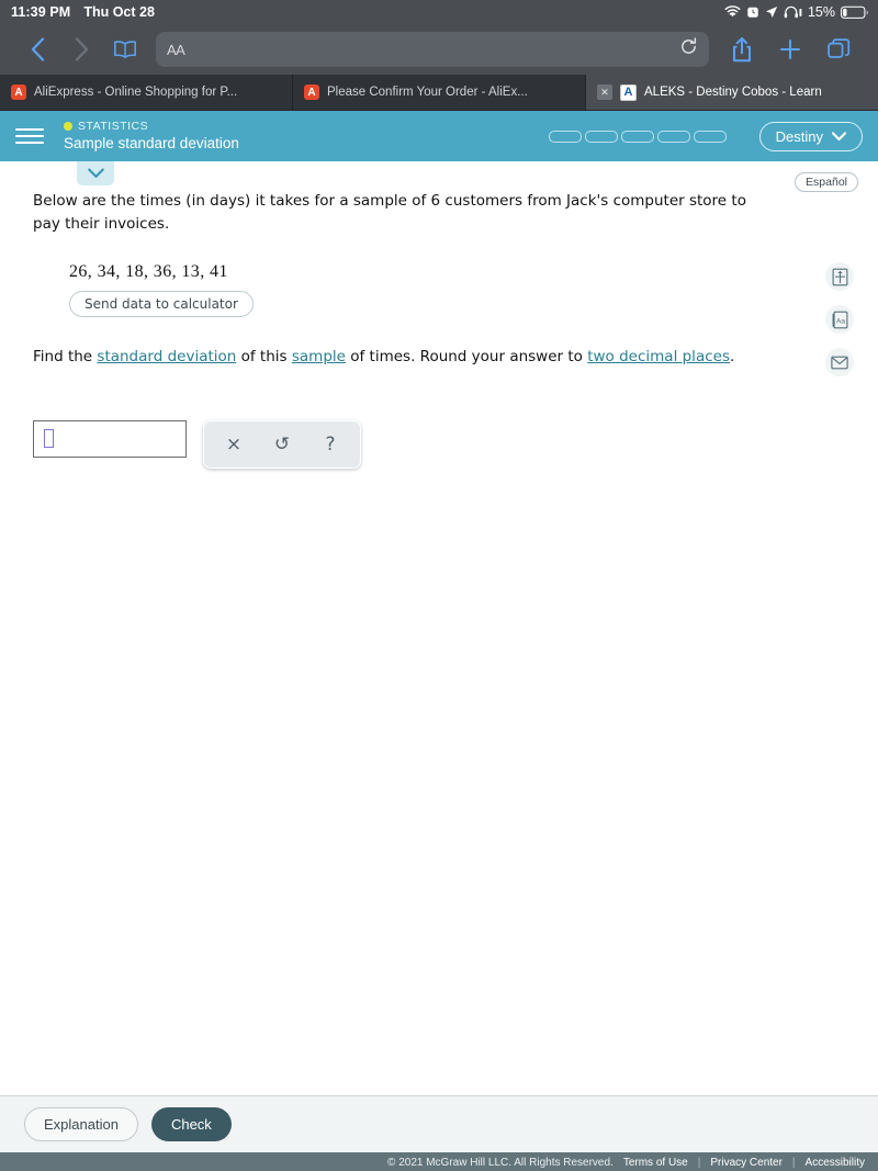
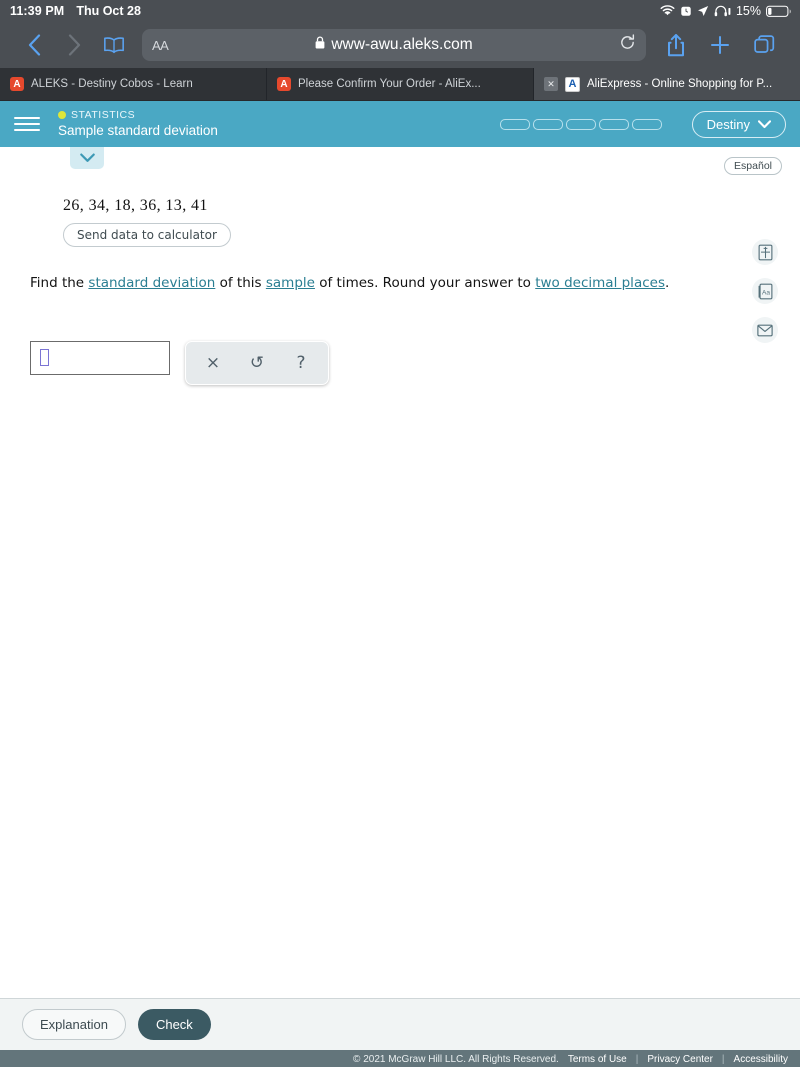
  11:39 PM
  Thu Oct 28
  15%
  AA
+ www-awu.aleks.com
  A
- AliExpress - Online Shopping for P...
+ ALEKS - Destiny Cobos - Learn
  A
  Please Confirm Your Order - AliEx...
  ✕
  A
- ALEKS - Destiny Cobos - Learn
+ AliExpress - Online Shopping for P...
  STATISTICS
  Sample standard deviation
  Destiny
  Español
- Below are the times (in days) it takes for a sample of 6 customers from Jack's computer store to pay their invoices.
  26, 34, 18, 36, 13, 41
  Send data to calculator
  Find the standard deviation of this sample of times. Round your answer to two decimal places.
  ×
  ↺
  ?
  Explanation
  Check
  © 2021 McGraw Hill LLC. All Rights Reserved.
  Terms of Use
  |
  Privacy Center
  |
  Accessibility
